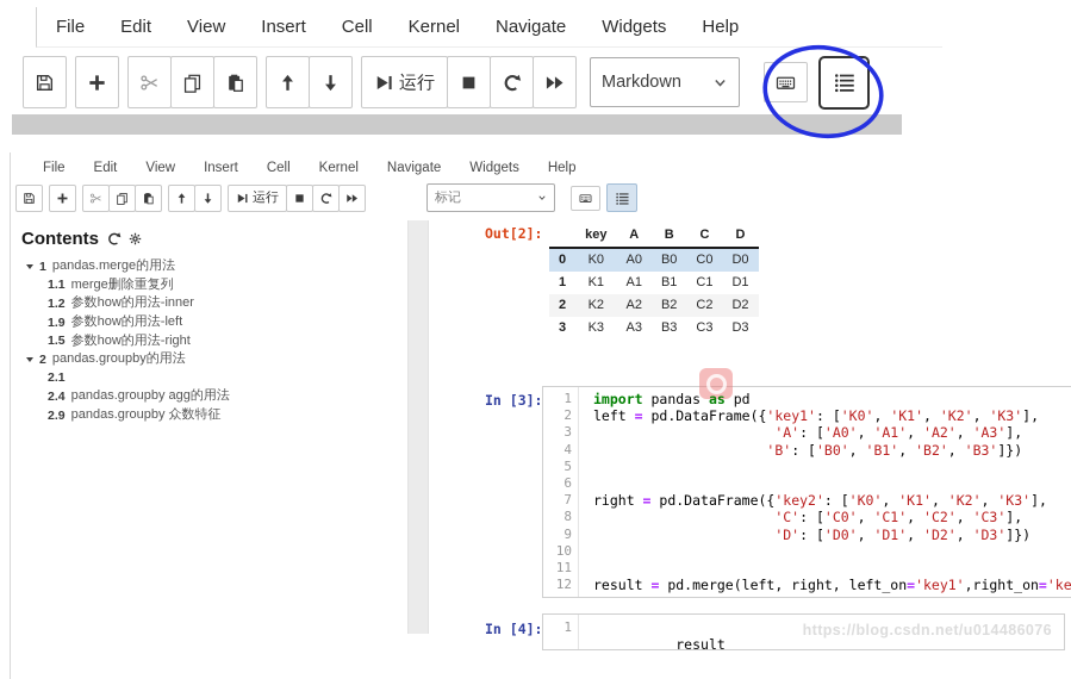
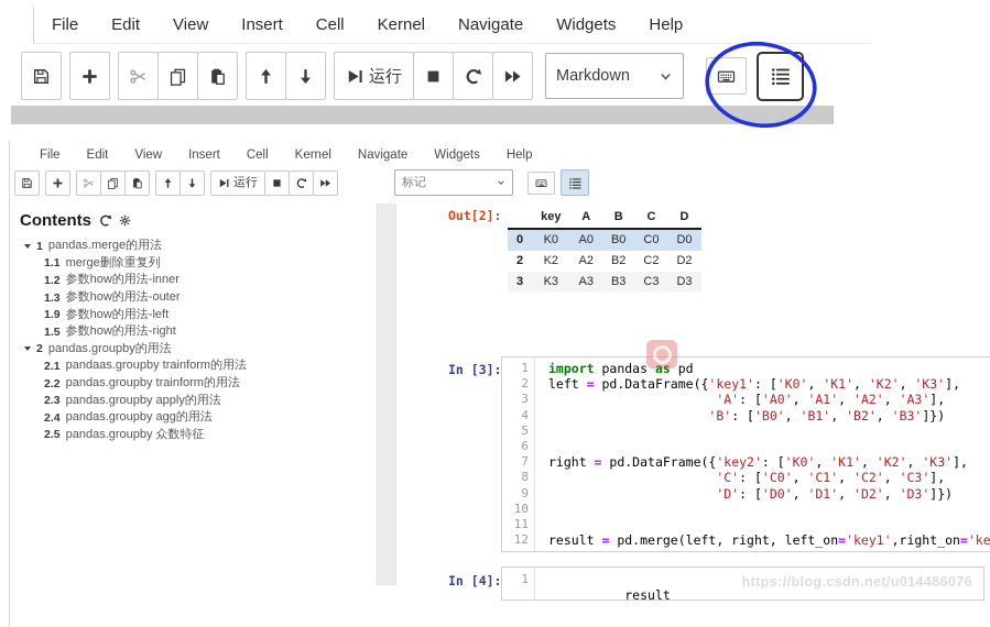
  File
  Edit
  View
  Insert
  Cell
  Kernel
  Navigate
  Widgets
  Help
  运行
  Markdown
  File
  Edit
  View
  Insert
  Cell
  Kernel
  Navigate
  Widgets
  Help
  运行
  标记
  Contents
  1
  pandas.merge的用法
  1.1
  merge删除重复列
  1.2
  参数how的用法-inner
+ 1.3
+ 参数how的用法-outer
  1.9
  参数how的用法-left
  1.5
  参数how的用法-right
  2
  pandas.groupby的用法
  2.1
+ pandaas.groupby trainform的用法
+ 2.2
+ pandas.groupby trainform的用法
+ 2.3
+ pandas.groupby apply的用法
  2.4
  pandas.groupby agg的用法
- 2.9
+ 2.5
  pandas.groupby 众数特征
  Out[2]:
  	key	A	B	C	D
  0	K0	A0	B0	C0	D0
- 1	K1	A1	B1	C1	D1
  2	K2	A2	B2	C2	D2
  3	K3	A3	B3	C3	D3
  In [3]:
  1
  2
  3
  4
  5
  6
  7
  8
  9
  10
  11
  12
  import pandas as pd
  left = pd.DataFrame({'key1': ['K0', 'K1', 'K2', 'K3'],
  'A': ['A0', 'A1', 'A2', 'A3'],
  'B': ['B0', 'B1', 'B2', 'B3']})
  right = pd.DataFrame({'key2': ['K0', 'K1', 'K2', 'K3'],
  'C': ['C0', 'C1', 'C2', 'C3'],
  'D': ['D0', 'D1', 'D2', 'D3']})
  result = pd.merge(left, right, left_on='key1',right_on='ke
  In [4]:
  1
  result
  https://blog.csdn.net/u014486076
